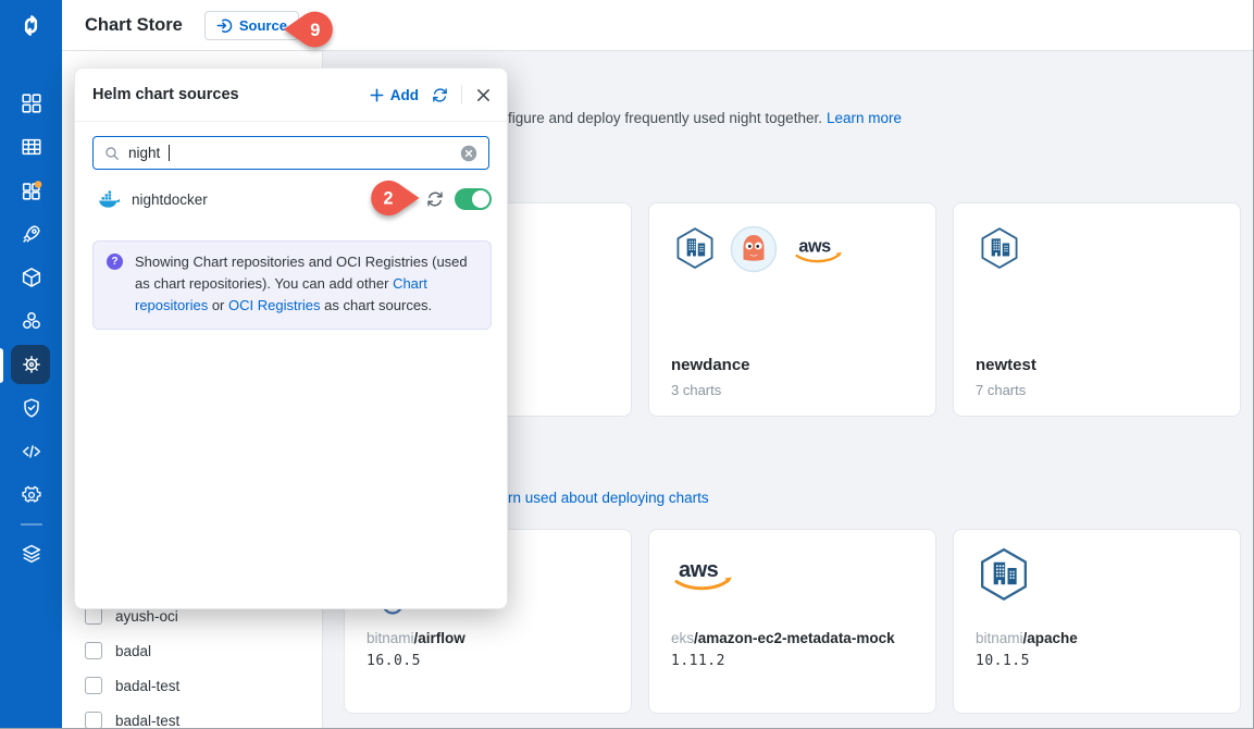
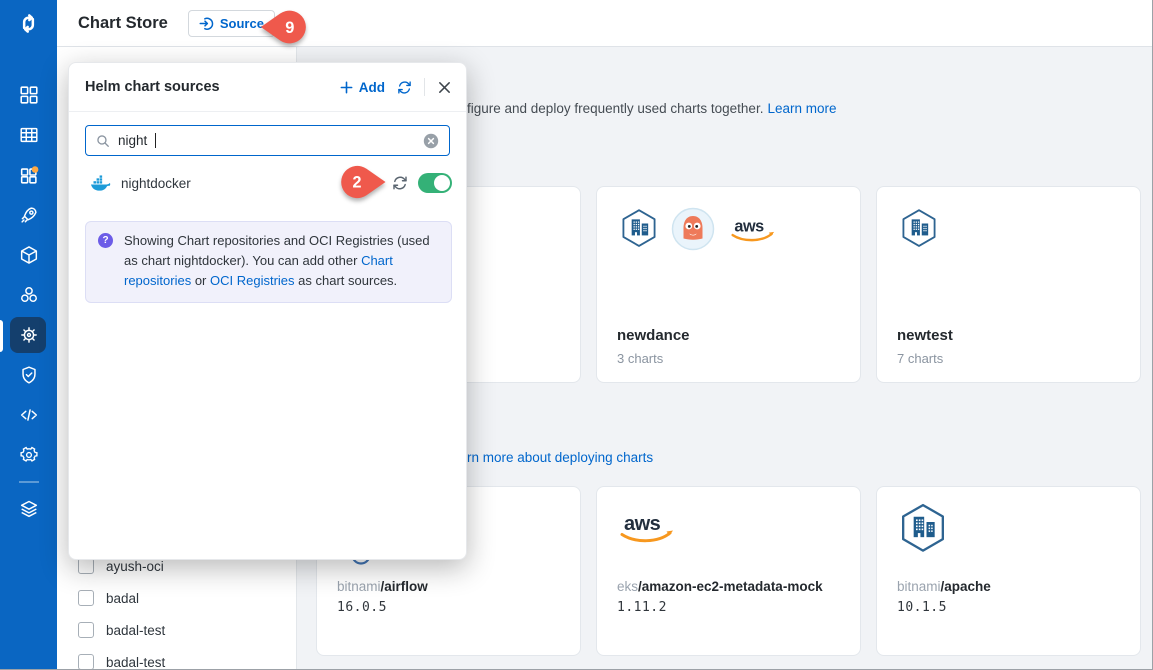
  Chart Store
  Source
  ayush-oci
  badal
  badal-test
  badal-test
- figure and deploy frequently used night together. Learn more
+ figure and deploy frequently used charts together. Learn more
  aws
  newdance
  3 charts
  newtest
  7 charts
- rn used about deploying charts
+ rn more about deploying charts
  bitnami/airflow
  16.0.5
  aws
  eks/amazon-ec2-metadata-mock
  1.11.2
  bitnami/apache
  10.1.5
  Helm chart sources
  Add
  night
  nightdocker
  ?
- Showing Chart repositories and OCI Registries (used as chart repositories). You can add other Chart repositories or OCI Registries as chart sources.
+ Showing Chart repositories and OCI Registries (used as chart nightdocker). You can add other Chart repositories or OCI Registries as chart sources.
  9
  2
